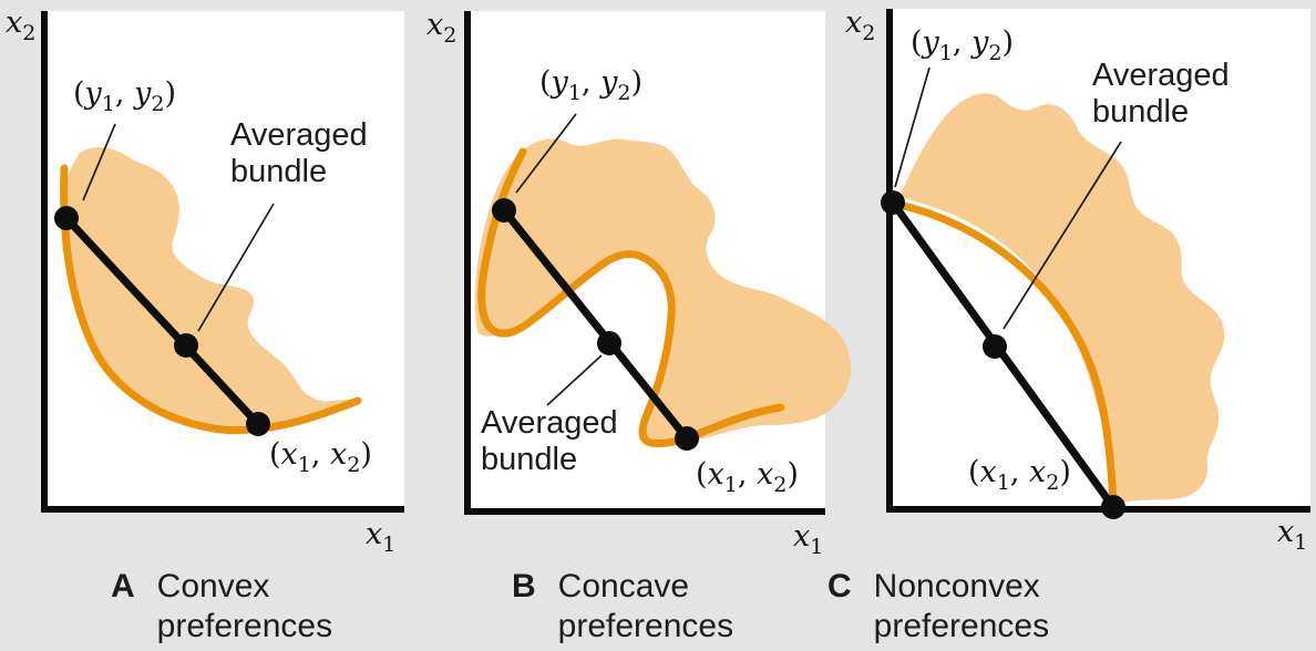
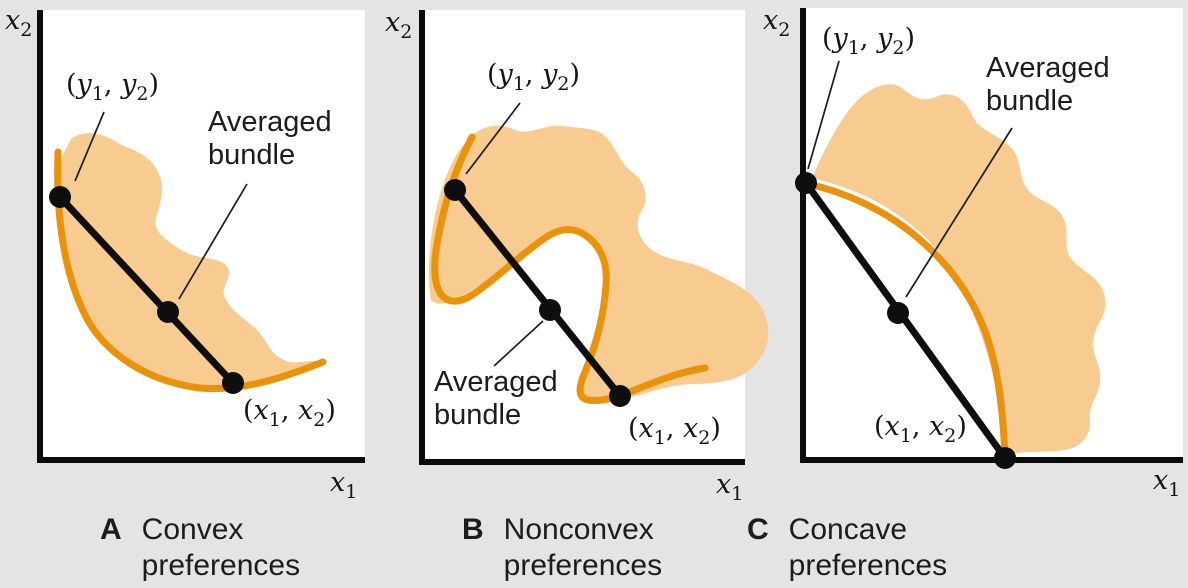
  x2
  x1
  (y1, y2)
  (x1, x2)
  Averaged
  bundle
  A
  Convex
  preferences
  x2
  x1
  (y1, y2)
  (x1, x2)
  Averaged
  bundle
  B
- Concave
+ Nonconvex
  preferences
  x2
  x1
  (y1, y2)
  (x1, x2)
  Averaged
  bundle
  C
- Nonconvex
+ Concave
  preferences
